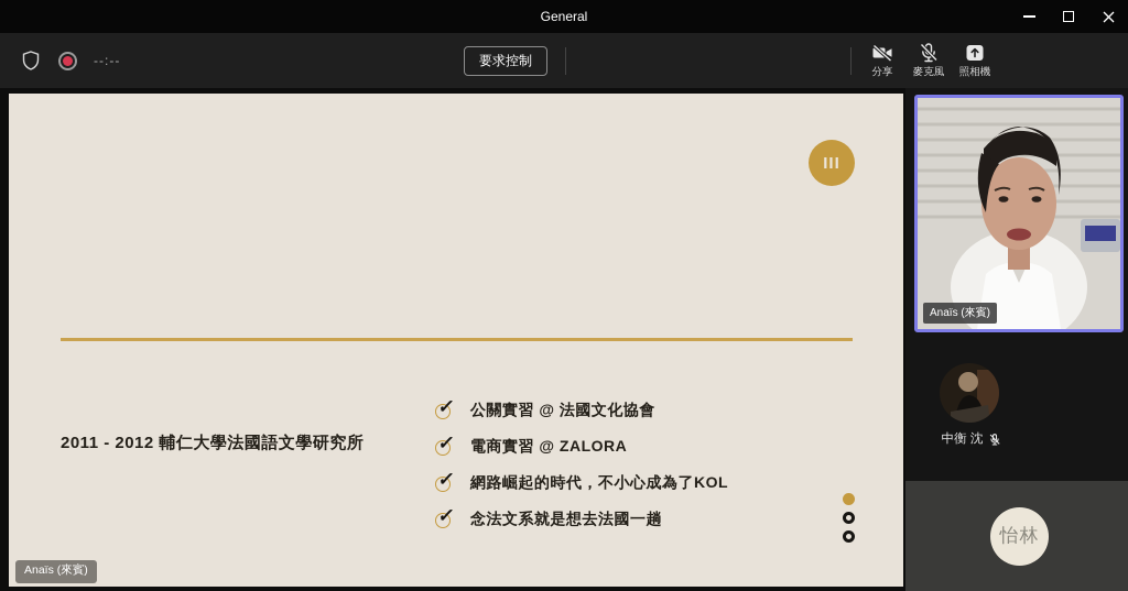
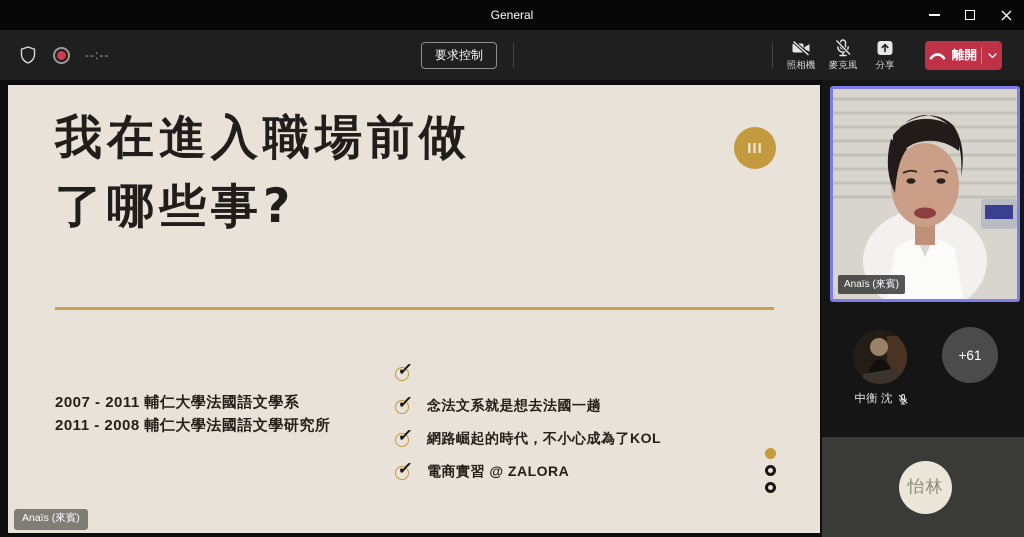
  General
  --:--
  要求控制
- 分享
+ 照相機
  麥克風
- 照相機
+ 分享
+ 離開
+ 我在進入職場前做
+ 了哪些事?
  III
+ 2007 - 2011 輔仁大學法國語文學系
- 2011 - 2012 輔仁大學法國語文學研究所
+ 2011 - 2008 輔仁大學法國語文學研究所
- 公關實習 @ 法國文化協會
- 電商實習 @ ZALORA
+ 念法文系就是想去法國一趟
  網路崛起的時代，不小心成為了KOL
- 念法文系就是想去法國一趟
+ 電商實習 @ ZALORA
  Anaïs (來賓)
  Anaïs (來賓)
  中衡 沈
+ +61
  怡林
